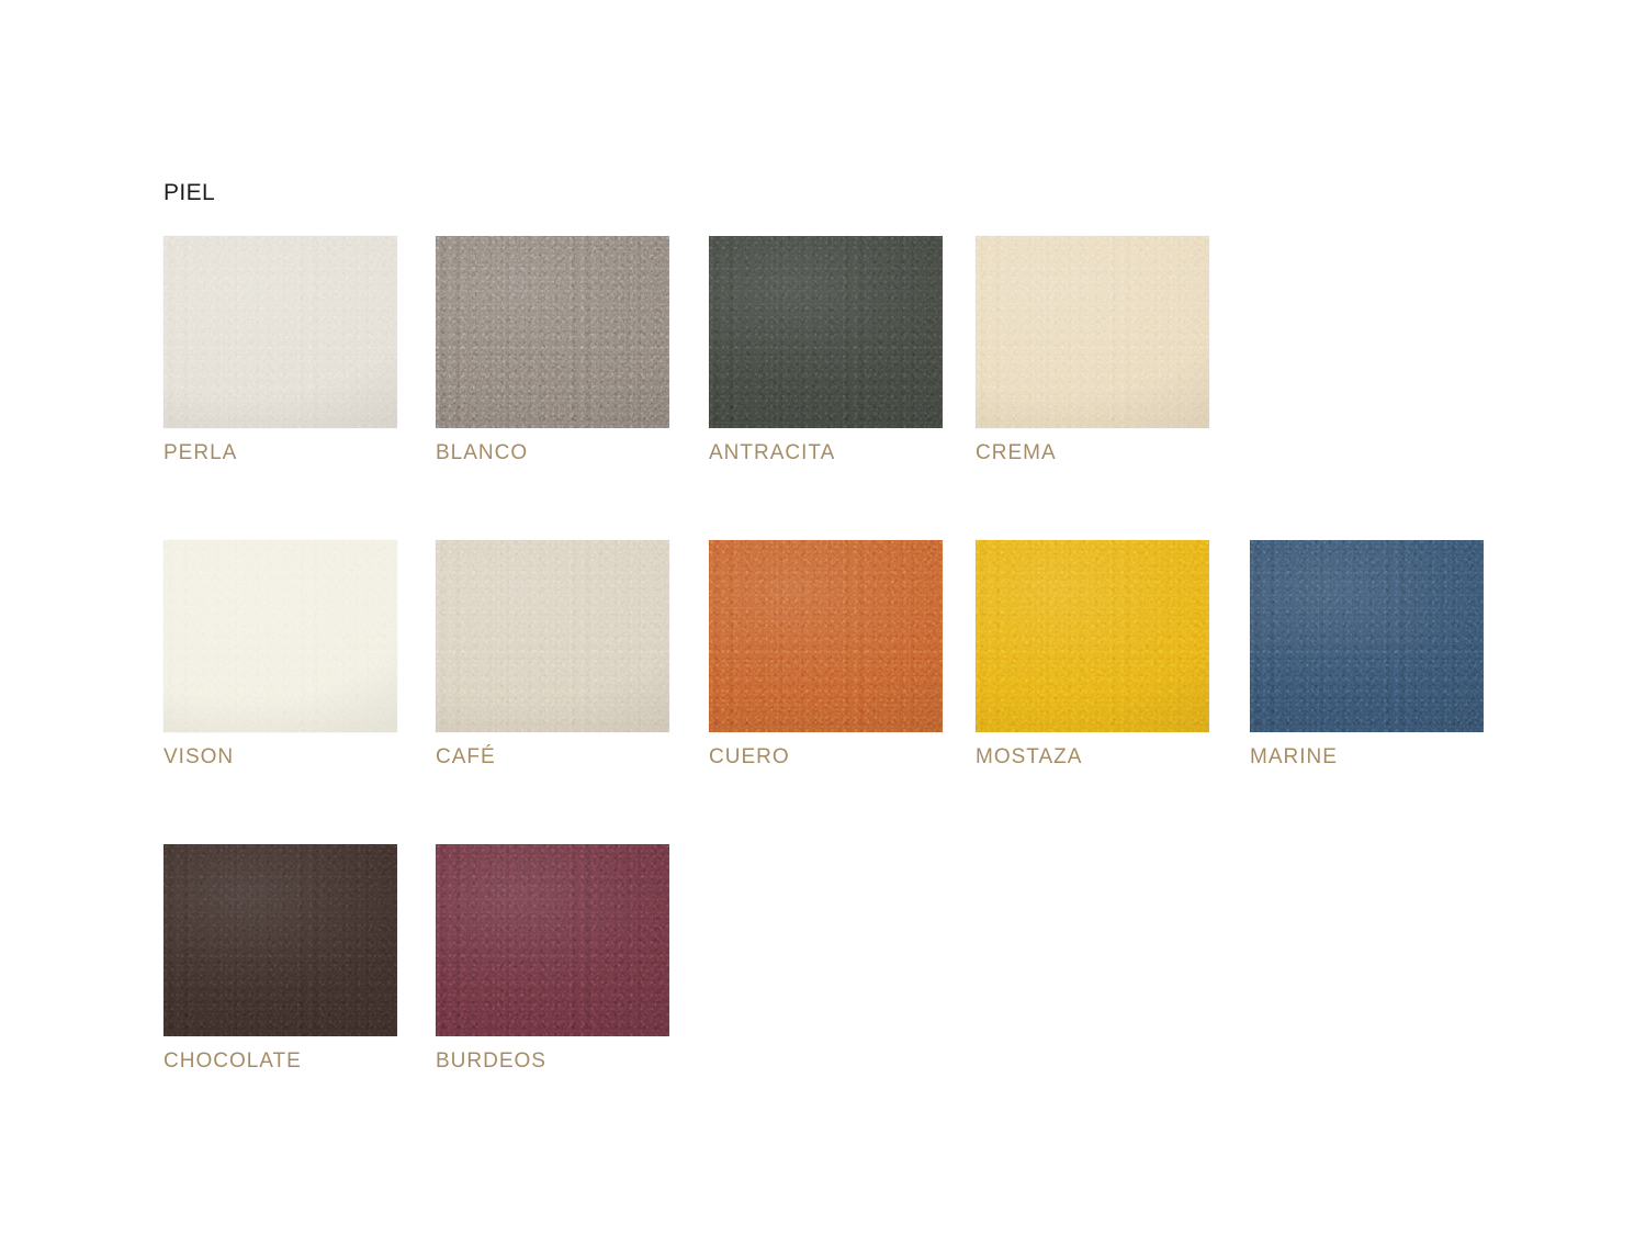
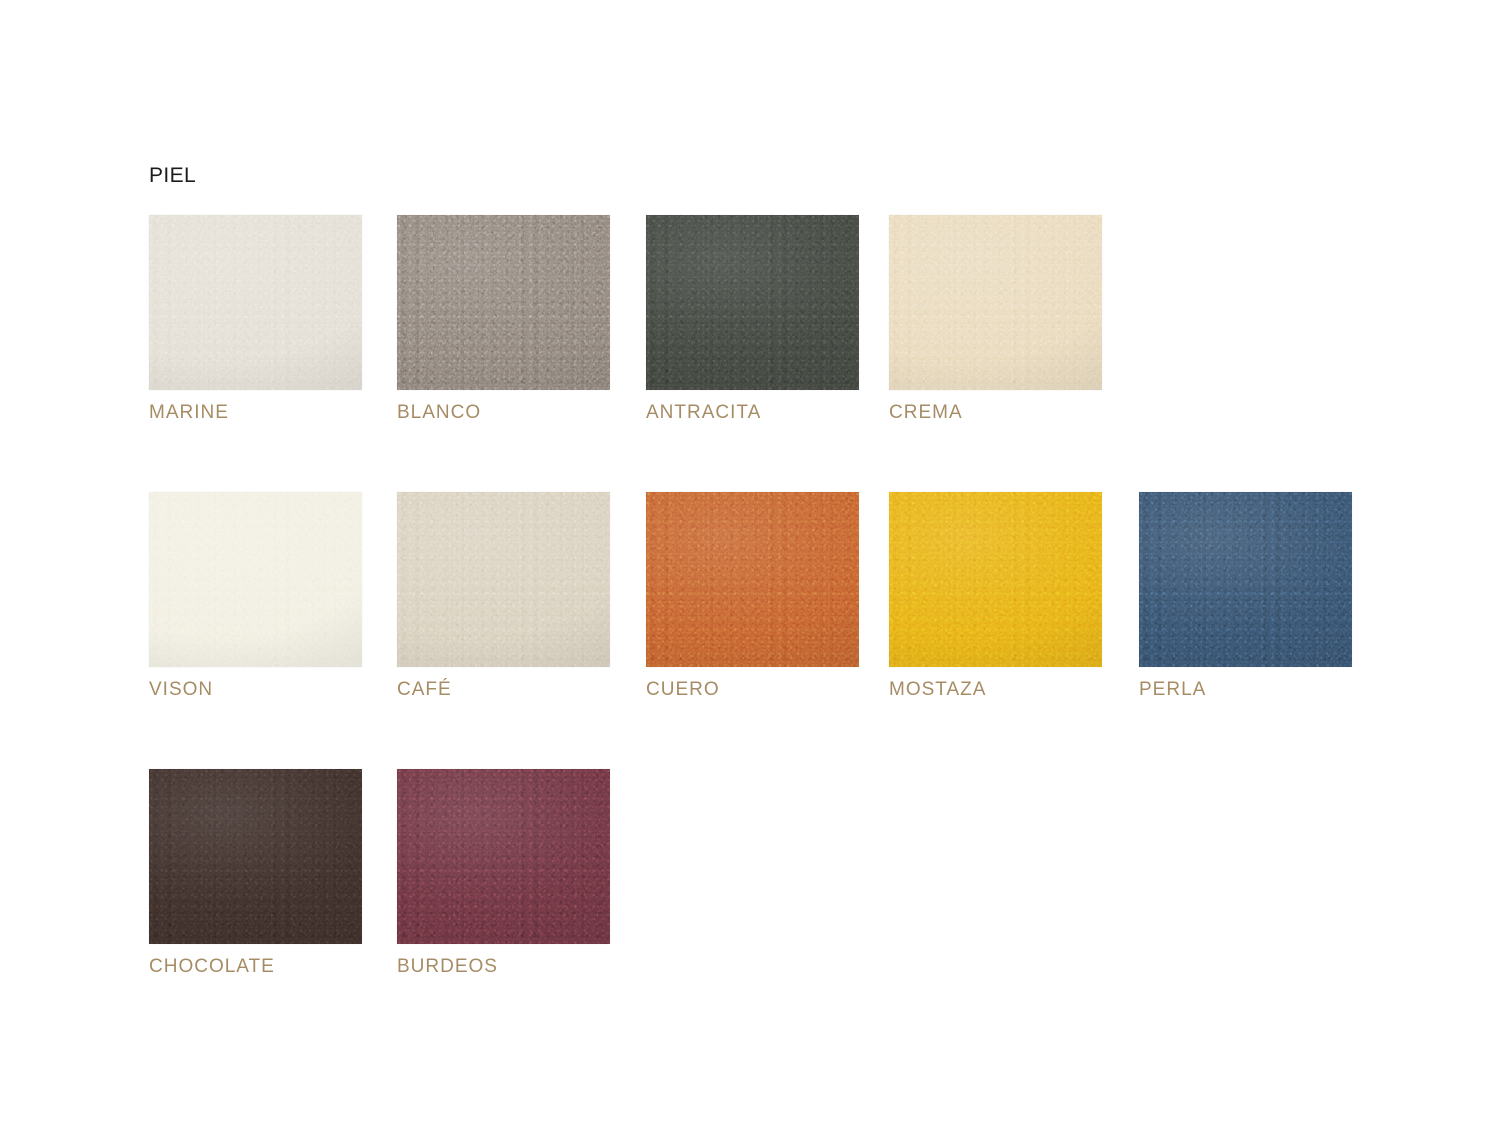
  PIEL
- PERLA
+ MARINE
  BLANCO
  ANTRACITA
  CREMA
  VISON
  CAFÉ
  CUERO
  MOSTAZA
- MARINE
+ PERLA
  CHOCOLATE
  BURDEOS
